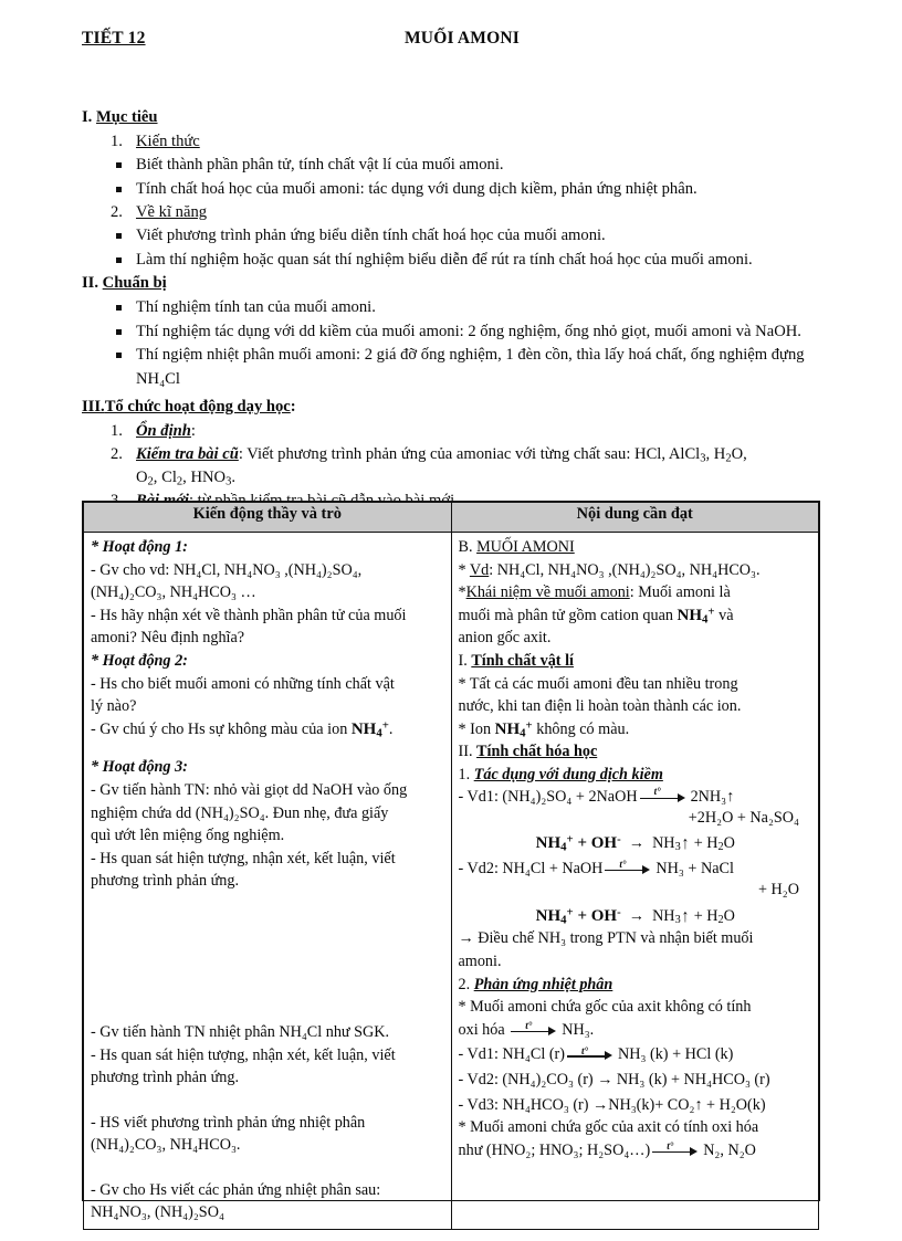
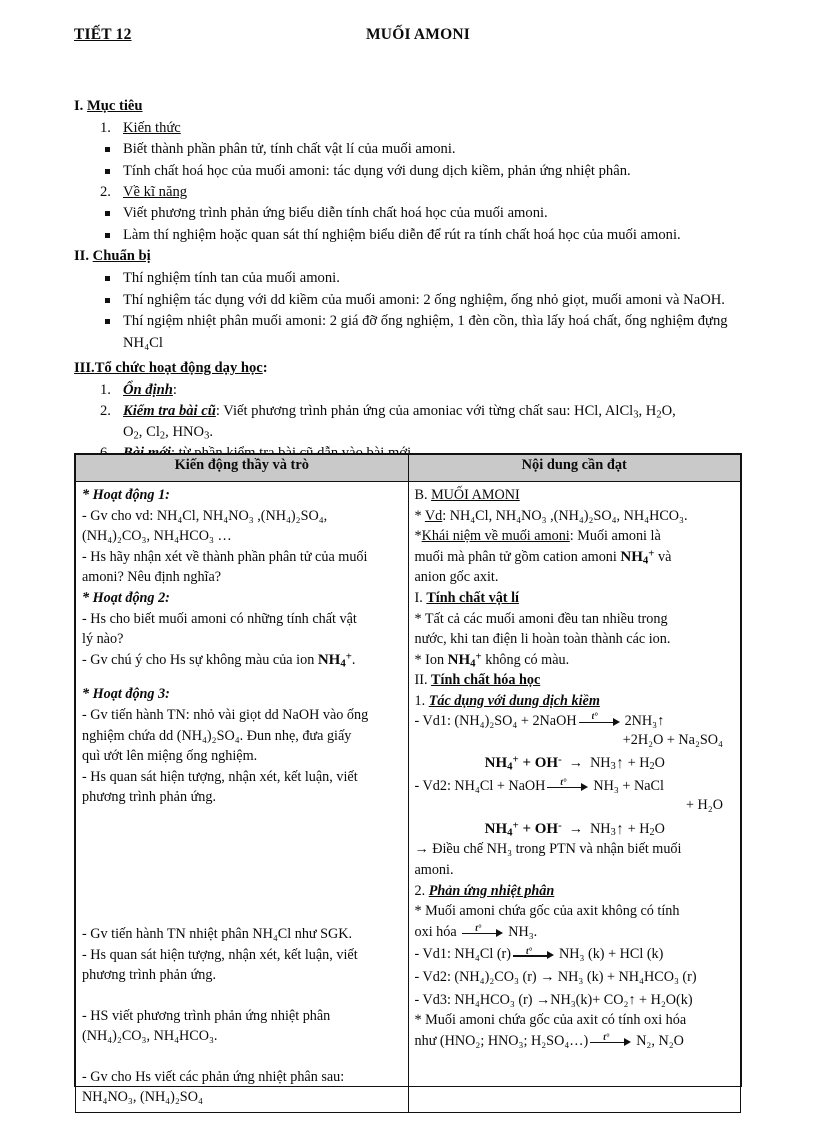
  TIẾT 12
  MUỐI AMONI
  I. Mục tiêu
  1.
  Kiến thức
  Biết thành phần phân tử, tính chất vật lí của muối amoni.
  Tính chất hoá học của muối amoni: tác dụng với dung dịch kiềm, phản ứng nhiệt phân.
  2.
  Về kĩ năng
  Viết phương trình phản ứng biểu diễn tính chất hoá học của muối amoni.
  Làm thí nghiệm hoặc quan sát thí nghiệm biểu diễn để rút ra tính chất hoá học của muối amoni.
  II. Chuẩn bị
  Thí nghiệm tính tan của muối amoni.
  Thí nghiệm tác dụng với dd kiềm của muối amoni: 2 ống nghiệm, ống nhỏ giọt, muối amoni và NaOH.
  Thí ngiệm nhiệt phân muối amoni: 2 giá đỡ ống nghiệm, 1 đèn cồn, thìa lấy hoá chất, ống nghiệm đựng NH₄Cl
  III.Tổ chức hoạt động dạy học:
  1.
  Ổn định:
  2.
  Kiểm tra bài cũ: Viết phương trình phản ứng của amoniac với từng chất sau: HCl, AlCl3, H2O,
  O2, Cl2, HNO3.
- 3.
+ 6.
  Bài mới: từ phần kiểm tra bài cũ dẫn vào bài mới.
  Kiến động thầy và trò	Nội dung cần đạt
- * Hoạt động 1: - Gv cho vd: NH₄Cl, NH₄NO₃ ,(NH₄)₂SO₄, (NH₄)₂CO₃, NH₄HCO₃ … - Hs hãy nhận xét về thành phần phân tử của muối amoni? Nêu định nghĩa? * Hoạt động 2: - Hs cho biết muối amoni có những tính chất vật lý nào? - Gv chú ý cho Hs sự không màu của ion NH4+. * Hoạt động 3: - Gv tiến hành TN: nhỏ vài giọt dd NaOH vào ống nghiệm chứa dd (NH₄)₂SO₄. Đun nhẹ, đưa giấy quì ướt lên miệng ống nghiệm. - Hs quan sát hiện tượng, nhận xét, kết luận, viết phương trình phản ứng. - Gv tiến hành TN nhiệt phân NH₄Cl như SGK. - Hs quan sát hiện tượng, nhận xét, kết luận, viết phương trình phản ứng. - HS viết phương trình phản ứng nhiệt phân (NH₄)₂CO₃, NH₄HCO₃. - Gv cho Hs viết các phản ứng nhiệt phân sau: NH₄NO₃, (NH₄)₂SO₄	B. MUỐI AMONI * Vd: NH₄Cl, NH₄NO₃ ,(NH₄)₂SO₄, NH₄HCO₃. *Khái niệm về muối amoni: Muối amoni là muối mà phân tử gồm cation quan NH4+ và anion gốc axit. I. Tính chất vật lí * Tất cả các muối amoni đều tan nhiều trong nước, khi tan điện li hoàn toàn thành các ion. * Ion NH4+ không có màu. II. Tính chất hóa học 1. Tác dụng với dung dịch kiềm - Vd1: (NH₄)₂SO₄ + 2NaOH t° 2NH₃↑ +2H₂O + Na₂SO₄ NH4+ + OH- → NH3↑ + H2O - Vd2: NH₄Cl + NaOH t° NH₃ + NaCl + H₂O NH4+ + OH- → NH3↑ + H2O → Điều chế NH₃ trong PTN và nhận biết muối amoni. 2. Phản ứng nhiệt phân * Muối amoni chứa gốc của axit không có tính oxi hóa t° NH₃. - Vd1: NH₄Cl (r) t° NH₃ (k) + HCl (k) - Vd2: (NH₄)₂CO₃ (r) → NH₃ (k) + NH₄HCO₃ (r) - Vd3: NH₄HCO₃ (r) →NH₃(k)+ CO₂↑ + H₂O(k) * Muối amoni chứa gốc của axit có tính oxi hóa như (HNO₂; HNO₃; H₂SO₄…) t° N₂, N₂O
+ * Hoạt động 1: - Gv cho vd: NH₄Cl, NH₄NO₃ ,(NH₄)₂SO₄, (NH₄)₂CO₃, NH₄HCO₃ … - Hs hãy nhận xét về thành phần phân tử của muối amoni? Nêu định nghĩa? * Hoạt động 2: - Hs cho biết muối amoni có những tính chất vật lý nào? - Gv chú ý cho Hs sự không màu của ion NH4+. * Hoạt động 3: - Gv tiến hành TN: nhỏ vài giọt dd NaOH vào ống nghiệm chứa dd (NH₄)₂SO₄. Đun nhẹ, đưa giấy quì ướt lên miệng ống nghiệm. - Hs quan sát hiện tượng, nhận xét, kết luận, viết phương trình phản ứng. - Gv tiến hành TN nhiệt phân NH₄Cl như SGK. - Hs quan sát hiện tượng, nhận xét, kết luận, viết phương trình phản ứng. - HS viết phương trình phản ứng nhiệt phân (NH₄)₂CO₃, NH₄HCO₃. - Gv cho Hs viết các phản ứng nhiệt phân sau: NH₄NO₃, (NH₄)₂SO₄	B. MUỐI AMONI * Vd: NH₄Cl, NH₄NO₃ ,(NH₄)₂SO₄, NH₄HCO₃. *Khái niệm về muối amoni: Muối amoni là muối mà phân tử gồm cation amoni NH4+ và anion gốc axit. I. Tính chất vật lí * Tất cả các muối amoni đều tan nhiều trong nước, khi tan điện li hoàn toàn thành các ion. * Ion NH4+ không có màu. II. Tính chất hóa học 1. Tác dụng với dung dịch kiềm - Vd1: (NH₄)₂SO₄ + 2NaOH t° 2NH₃↑ +2H₂O + Na₂SO₄ NH4+ + OH- → NH3↑ + H2O - Vd2: NH₄Cl + NaOH t° NH₃ + NaCl + H₂O NH4+ + OH- → NH3↑ + H2O → Điều chế NH₃ trong PTN và nhận biết muối amoni. 2. Phản ứng nhiệt phân * Muối amoni chứa gốc của axit không có tính oxi hóa t° NH₃. - Vd1: NH₄Cl (r) t° NH₃ (k) + HCl (k) - Vd2: (NH₄)₂CO₃ (r) → NH₃ (k) + NH₄HCO₃ (r) - Vd3: NH₄HCO₃ (r) →NH₃(k)+ CO₂↑ + H₂O(k) * Muối amoni chứa gốc của axit có tính oxi hóa như (HNO₂; HNO₃; H₂SO₄…) t° N₂, N₂O
